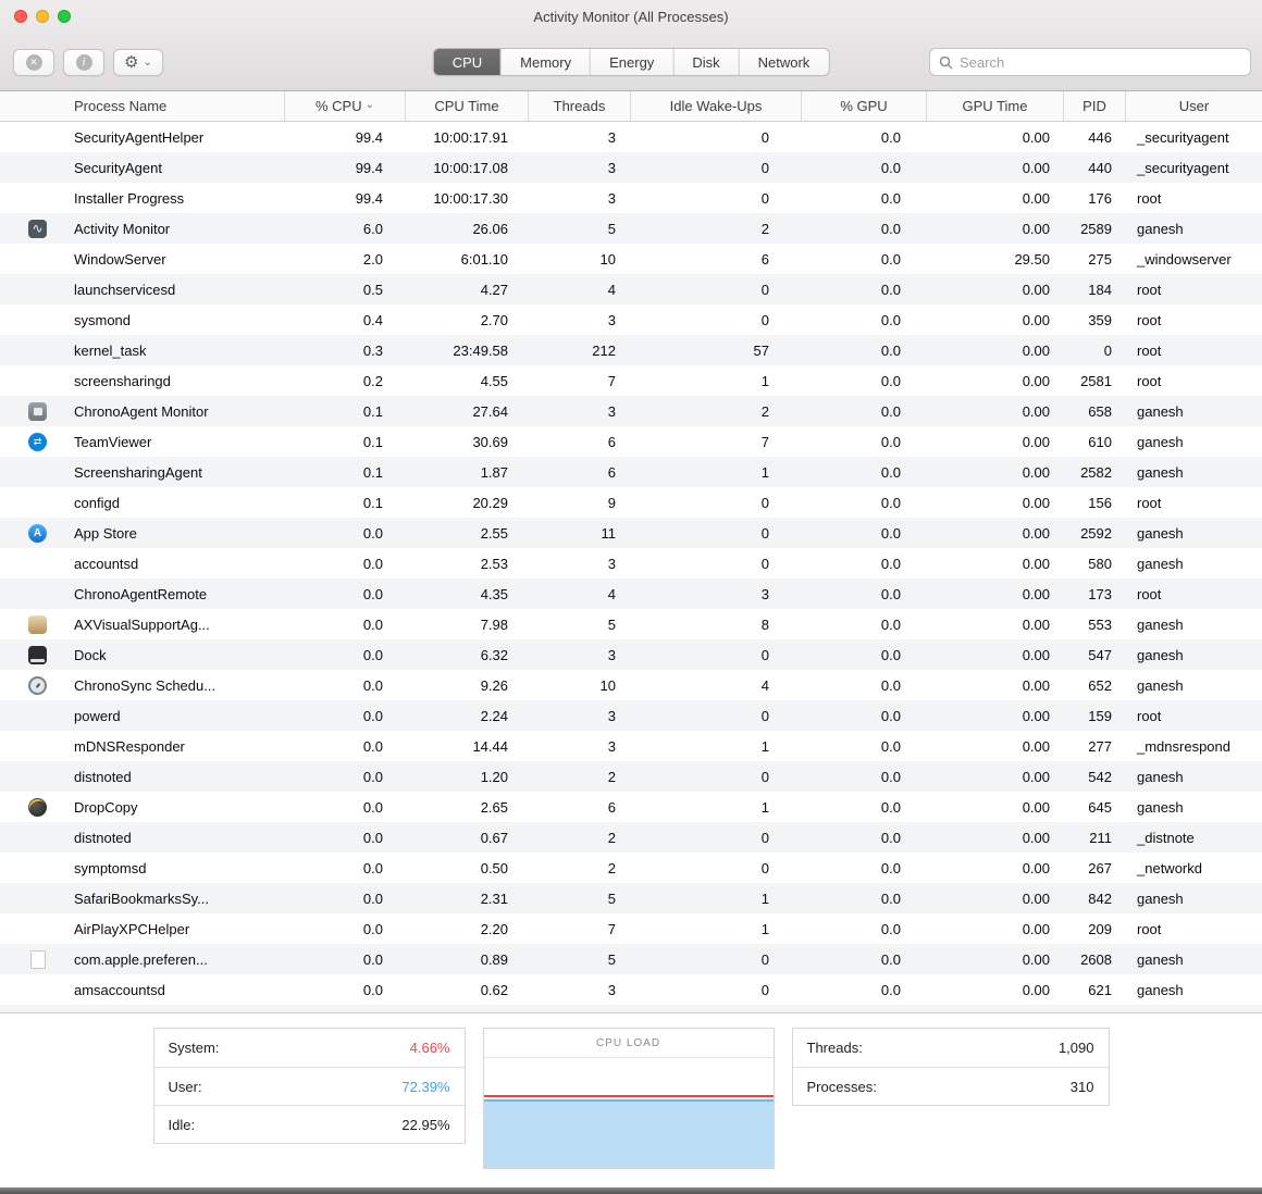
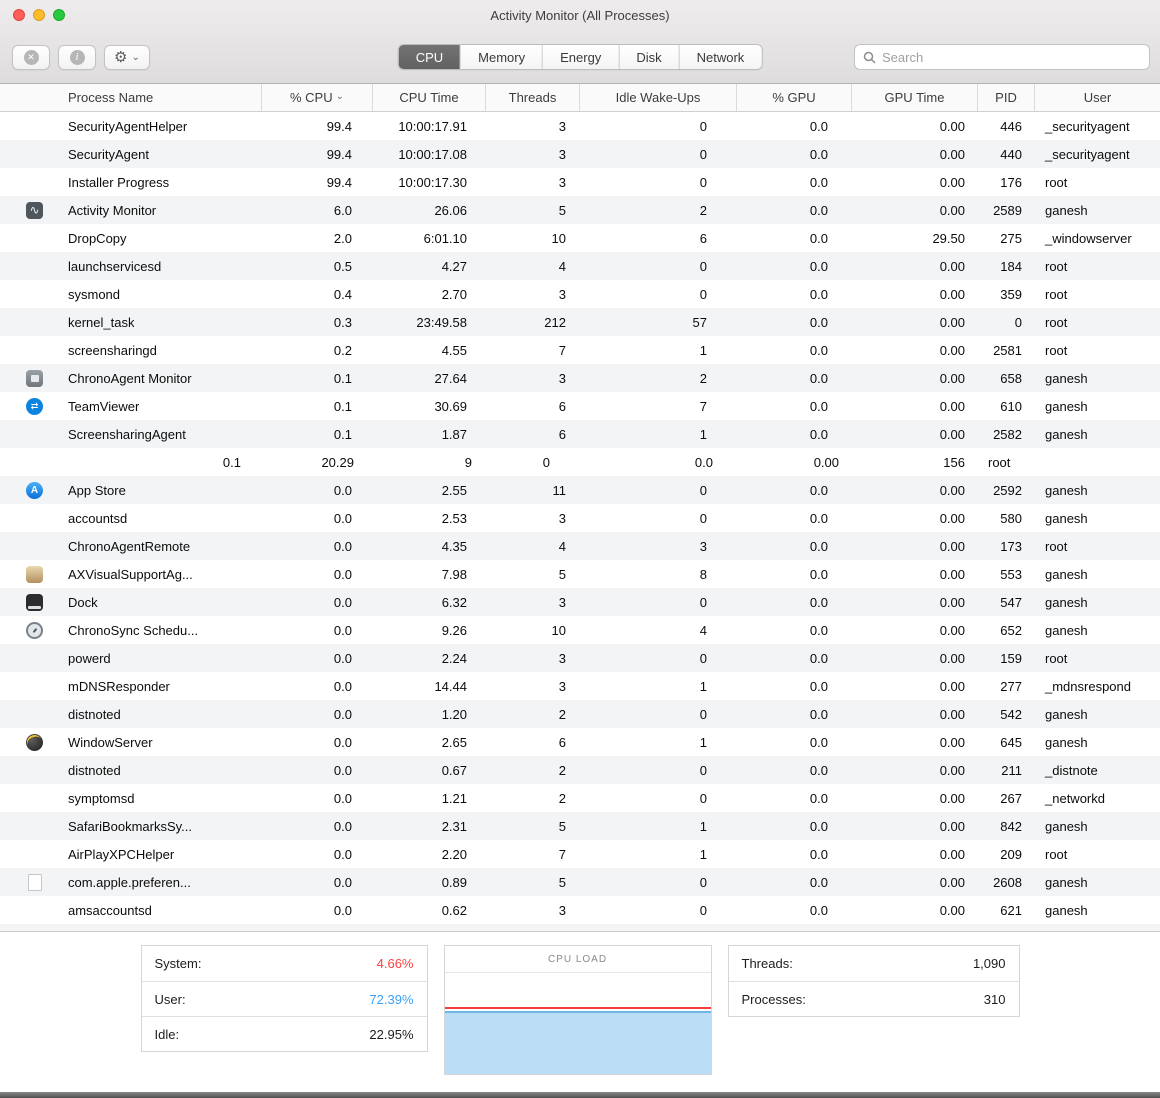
  Activity Monitor (All Processes)
  ✕
  i
  ⚙
  ⌄
  CPU
  Memory
  Energy
  Disk
  Network
  Search
  Process Name
  % CPU
  ⌄
  CPU Time
  Threads
  Idle Wake-Ups
  % GPU
  GPU Time
  PID
  User
  SecurityAgentHelper
  99.4
  10:00:17.91
  3
  0
  0.0
  0.00
  446
  _securityagent
  SecurityAgent
  99.4
  10:00:17.08
  3
  0
  0.0
  0.00
  440
  _securityagent
  Installer Progress
  99.4
  10:00:17.30
  3
  0
  0.0
  0.00
  176
  root
  Activity Monitor
  6.0
  26.06
  5
  2
  0.0
  0.00
  2589
  ganesh
- WindowServer
+ DropCopy
  2.0
  6:01.10
  10
  6
  0.0
  29.50
  275
  _windowserver
  launchservicesd
  0.5
  4.27
  4
  0
  0.0
  0.00
  184
  root
  sysmond
  0.4
  2.70
  3
  0
  0.0
  0.00
  359
  root
  kernel_task
  0.3
  23:49.58
  212
  57
  0.0
  0.00
  0
  root
  screensharingd
  0.2
  4.55
  7
  1
  0.0
  0.00
  2581
  root
  ChronoAgent Monitor
  0.1
  27.64
  3
  2
  0.0
  0.00
  658
  ganesh
  TeamViewer
  0.1
  30.69
  6
  7
  0.0
  0.00
  610
  ganesh
  ScreensharingAgent
  0.1
  1.87
  6
  1
  0.0
  0.00
  2582
  ganesh
- configd
  0.1
  20.29
  9
  0
  0.0
  0.00
  156
  root
  App Store
  0.0
  2.55
  11
  0
  0.0
  0.00
  2592
  ganesh
  accountsd
  0.0
  2.53
  3
  0
  0.0
  0.00
  580
  ganesh
  ChronoAgentRemote
  0.0
  4.35
  4
  3
  0.0
  0.00
  173
  root
  AXVisualSupportAg...
  0.0
  7.98
  5
  8
  0.0
  0.00
  553
  ganesh
  Dock
  0.0
  6.32
  3
  0
  0.0
  0.00
  547
  ganesh
  ChronoSync Schedu...
  0.0
  9.26
  10
  4
  0.0
  0.00
  652
  ganesh
  powerd
  0.0
  2.24
  3
  0
  0.0
  0.00
  159
  root
  mDNSResponder
  0.0
  14.44
  3
  1
  0.0
  0.00
  277
  _mdnsrespond
  distnoted
  0.0
  1.20
  2
  0
  0.0
  0.00
  542
  ganesh
- DropCopy
+ WindowServer
  0.0
  2.65
  6
  1
  0.0
  0.00
  645
  ganesh
  distnoted
  0.0
  0.67
  2
  0
  0.0
  0.00
  211
  _distnote
  symptomsd
  0.0
- 0.50
+ 1.21
  2
  0
  0.0
  0.00
  267
  _networkd
  SafariBookmarksSy...
  0.0
  2.31
  5
  1
  0.0
  0.00
  842
  ganesh
  AirPlayXPCHelper
  0.0
  2.20
  7
  1
  0.0
  0.00
  209
  root
  com.apple.preferen...
  0.0
  0.89
  5
  0
  0.0
  0.00
  2608
  ganesh
  amsaccountsd
  0.0
  0.62
  3
  0
  0.0
  0.00
  621
  ganesh
  System:
  4.66%
  User:
  72.39%
  Idle:
  22.95%
  CPU LOAD
  Threads:
  1,090
  Processes:
  310
